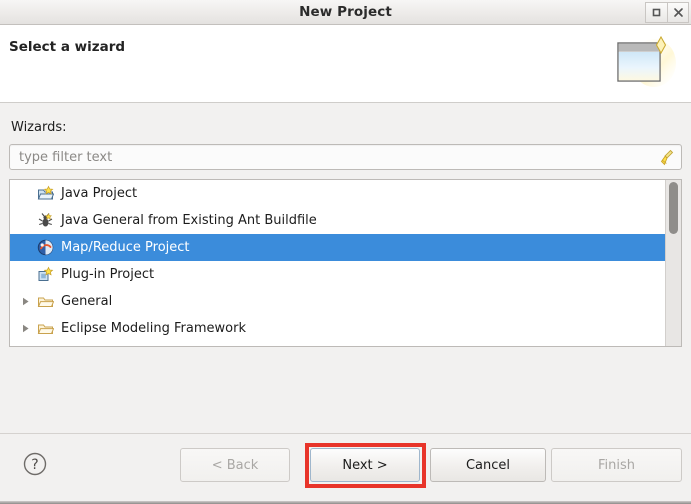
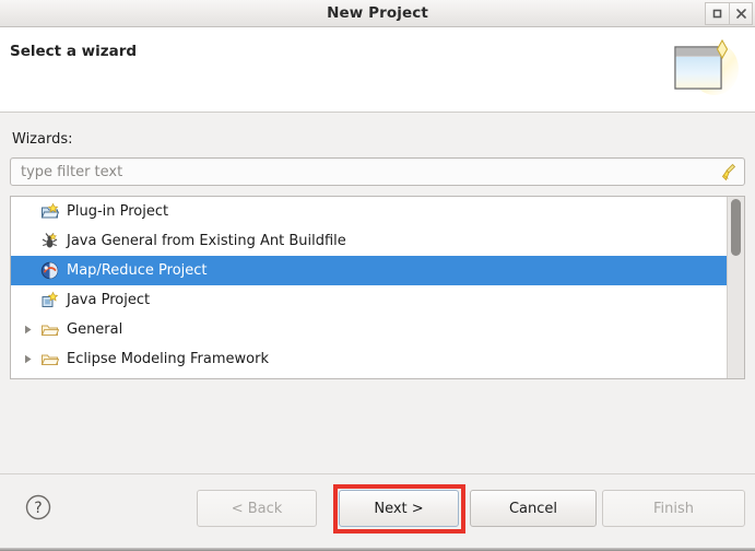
  New Project
  Select a wizard
  Wizards:
  type filter text
- Java Project
+ Plug-in Project
  Java General from Existing Ant Buildfile
  Map/Reduce Project
- Plug-in Project
+ Java Project
  General
  Eclipse Modeling Framework
  ?
  < Back
  Next >
  Cancel
  Finish
